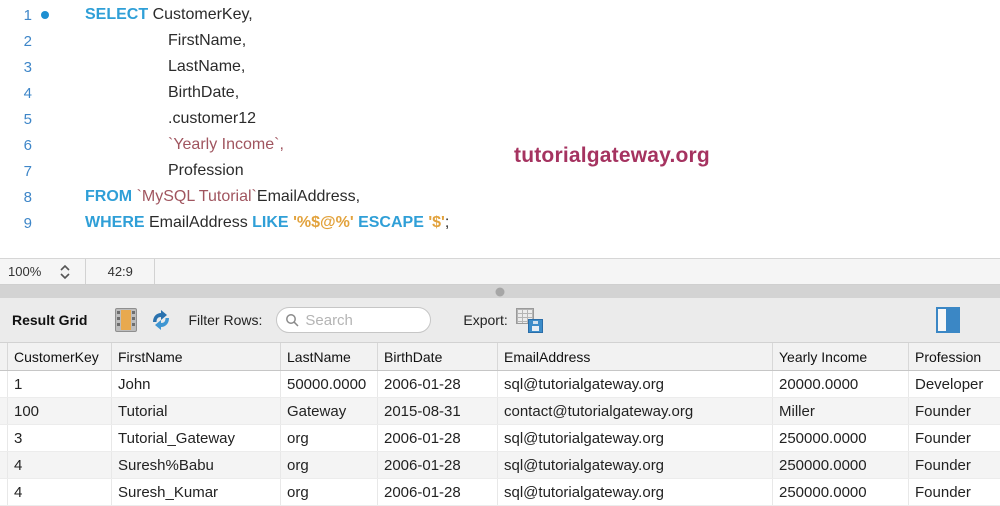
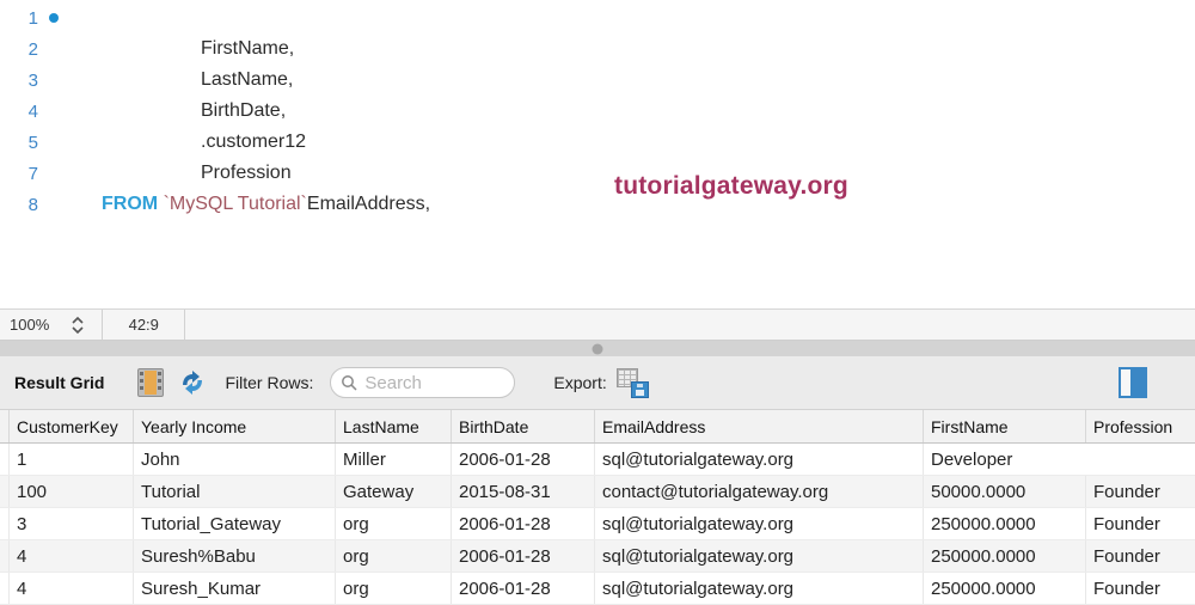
  1
- SELECT CustomerKey,
  2
  FirstName,
  3
  LastName,
  4
  BirthDate,
  5
  .customer12
- 6
- `Yearly Income`,
  7
  Profession
  8
  FROM `MySQL Tutorial`EmailAddress,
- 9
- WHERE EmailAddress LIKE '%$@%' ESCAPE '$';
  tutorialgateway.org
  100%
  42:9
  Result Grid
  Filter Rows:
  Search
  Export:
  CustomerKey
- FirstName
+ Yearly Income
  LastName
  BirthDate
  EmailAddress
- Yearly Income
+ FirstName
  Profession
  1
  John
- 50000.0000
+ Miller
  2006-01-28
  sql@tutorialgateway.org
- 20000.0000
  Developer
  100
  Tutorial
  Gateway
  2015-08-31
  contact@tutorialgateway.org
- Miller
+ 50000.0000
  Founder
  3
  Tutorial_Gateway
  org
  2006-01-28
  sql@tutorialgateway.org
  250000.0000
  Founder
  4
  Suresh%Babu
  org
  2006-01-28
  sql@tutorialgateway.org
  250000.0000
  Founder
  4
  Suresh_Kumar
  org
  2006-01-28
  sql@tutorialgateway.org
  250000.0000
  Founder
